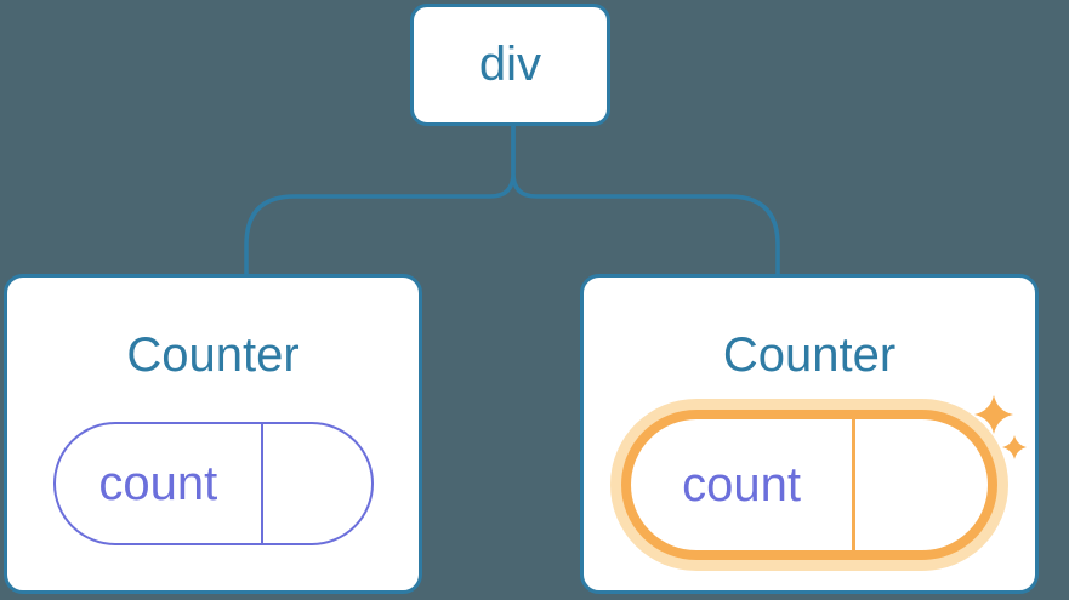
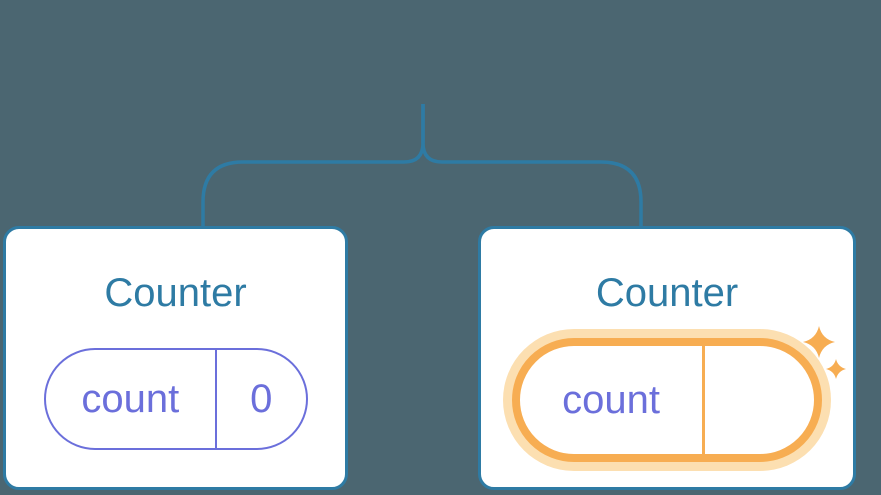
- div
  Counter
  count
+ 0
  Counter
  count
